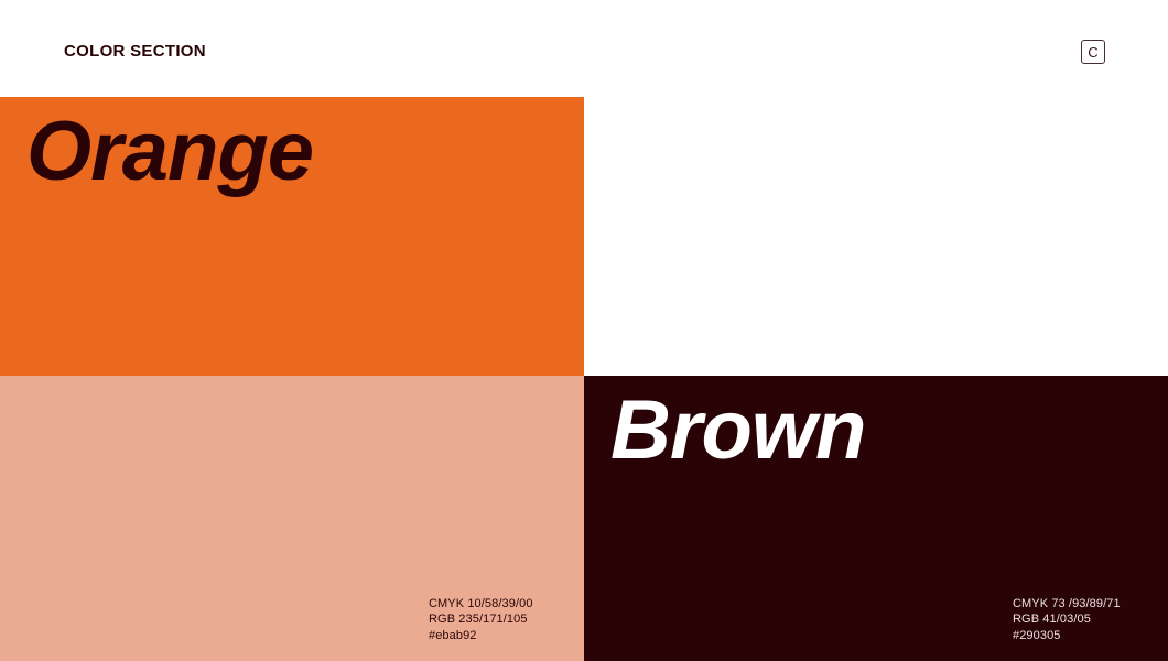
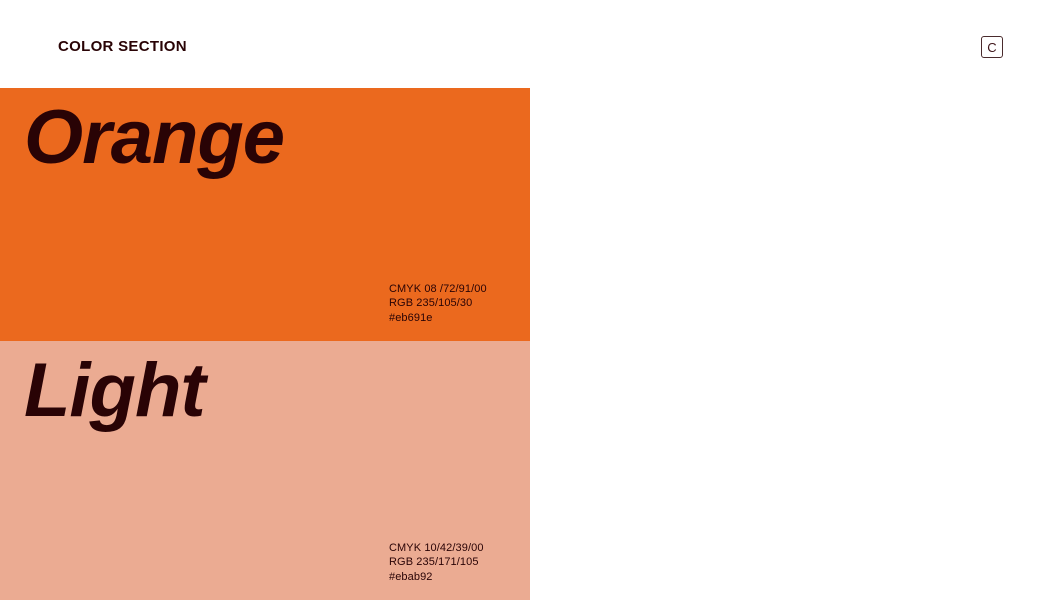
  COLOR SECTION
  C
  Orange
+ CMYK 08 /72/91/00
+ RGB 235/105/30
+ #eb691e
+ Light
- CMYK 10/58/39/00
+ CMYK 10/42/39/00
  RGB 235/171/105
  #ebab92
- Brown
- CMYK 73 /93/89/71
- RGB 41/03/05
- #290305
